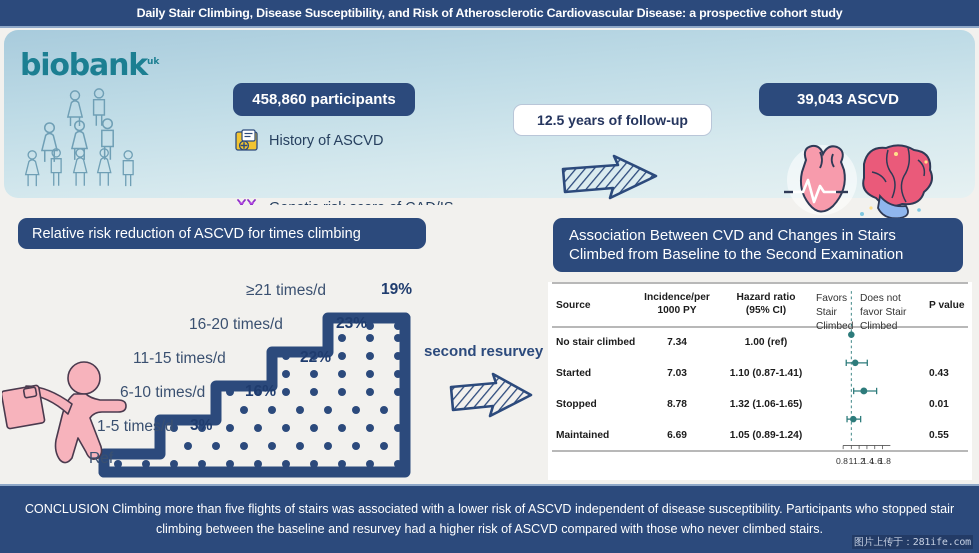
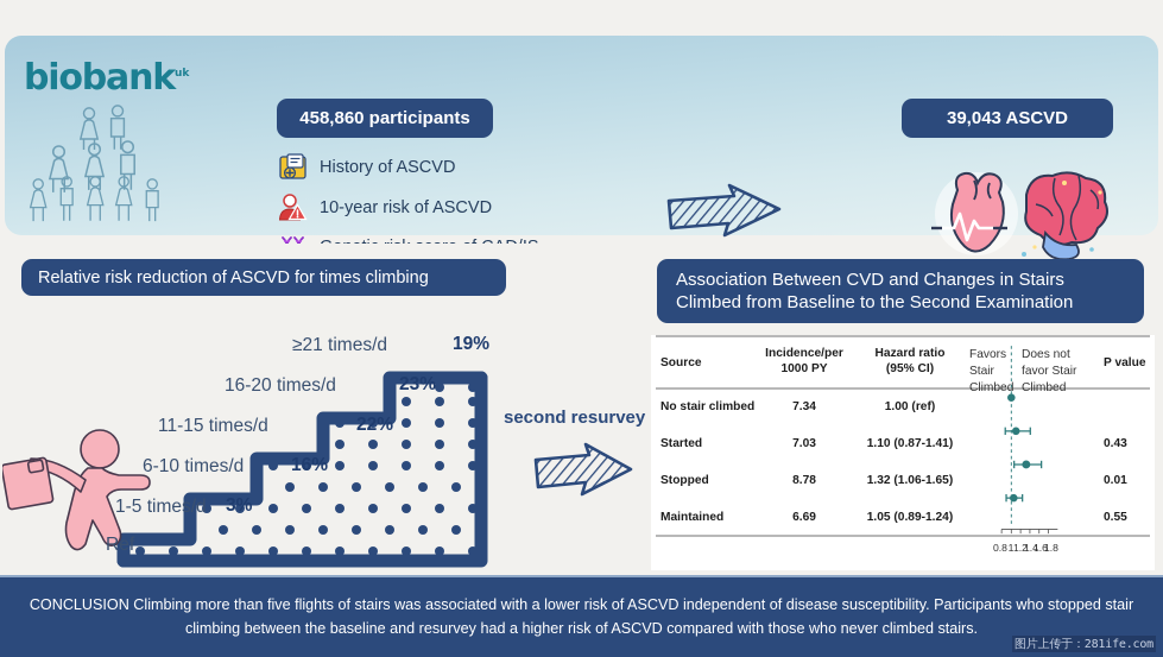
- Daily Stair Climbing, Disease Susceptibility, and Risk of Atherosclerotic Cardiovascular Disease: a prospective cohort study
  biobankuk
  458,860 participants
  39,043 ASCVD
- 12.5 years of follow-up
  History of ASCVD
+ 10-year risk of ASCVD
  Relative risk reduction of ASCVD for times climbing
  1-5 times/d
  3%
  6-10 times/d
  16%
  11-15 times/d
  22%
  16-20 times/d
  23%
  ≥21 times/d
  19%
  Ref
  second resurvey
  Association Between CVD and Changes in Stairs Climbed from Baseline to the Second Examination
  Source
  Incidence/per 1000 PY
  Hazard ratio (95% CI)
  Favors Stair Climbed
  Does not favor Stair Climbed
  P value
  No stair climbed
  7.34
  1.00 (ref)
  Started
  7.03
  1.10 (0.87-1.41)
  0.43
  Stopped
  8.78
  1.32 (1.06-1.65)
  0.01
  Maintained
  6.69
  1.05 (0.89-1.24)
  0.55
  0.8
  1
  1.2
  1.4
  1.6
  1.8
  CONCLUSION Climbing more than five flights of stairs was associated with a lower risk of ASCVD independent of disease susceptibility. Participants who stopped stair climbing between the baseline and resurvey had a higher risk of ASCVD compared with those who never climbed stairs.
  图片上传于：281ife.com
